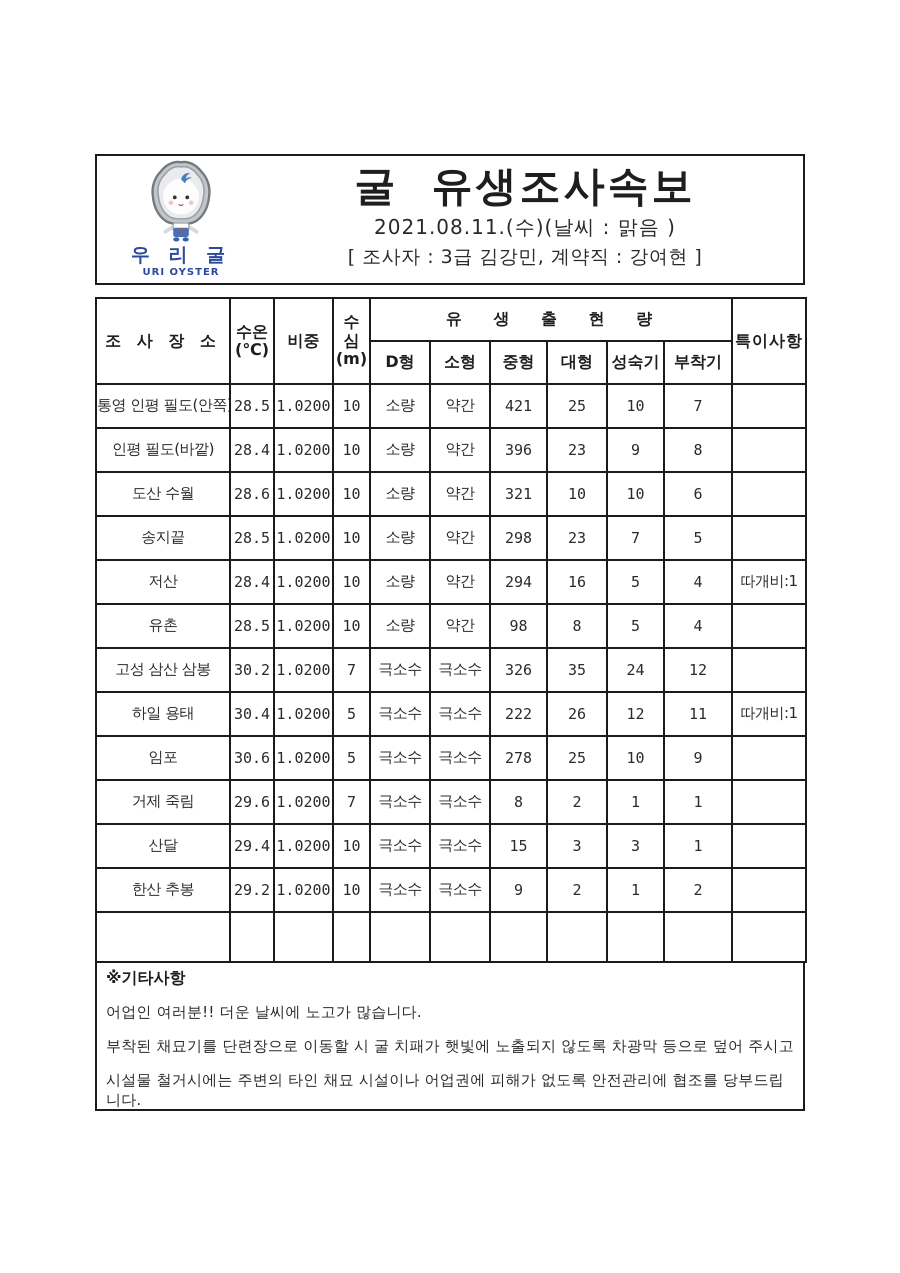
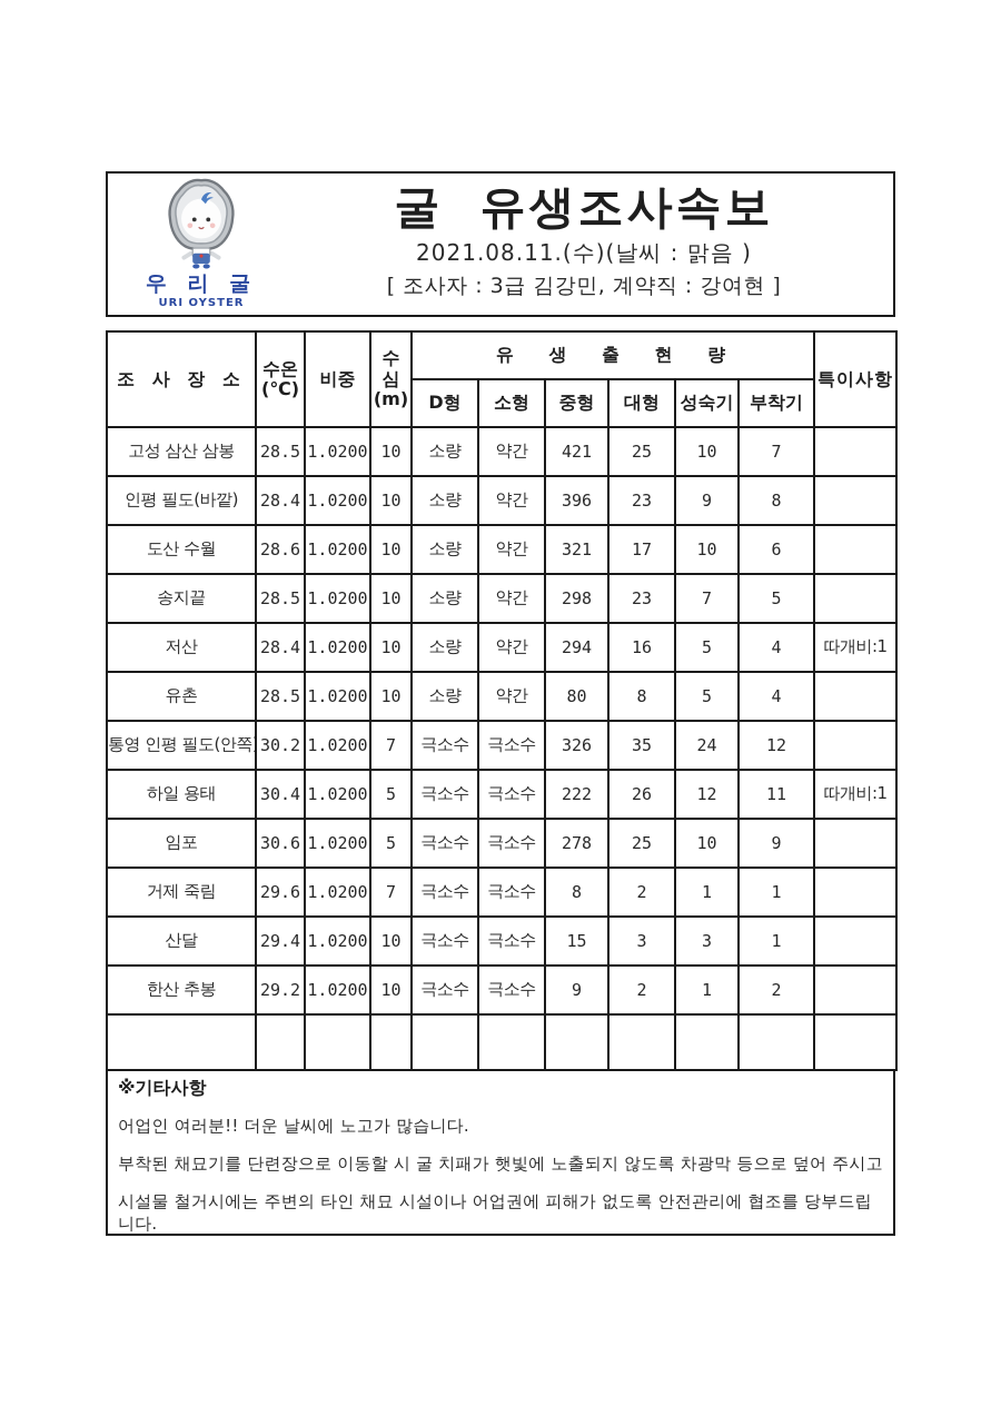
  우 리 굴
  URI OYSTER
  굴 유생조사속보
  2021.08.11.(수)(날씨 : 맑음 )
  [ 조사자 : 3급 김강민, 계약직 : 강여현 ]
  조 사 장 소	수온 (℃)	비중	수 심 (m)	유 생 출 현 량	특이사항
  D형	소형	중형	대형	성숙기	부착기
- 통영 인평 필도(안쪽)	28.5	1.0200	10	소량	약간	421	25	10	7
+ 고성 삼산 삼봉	28.5	1.0200	10	소량	약간	421	25	10	7
  인평 필도(바깥)	28.4	1.0200	10	소량	약간	396	23	9	8
- 도산 수월	28.6	1.0200	10	소량	약간	321	10	10	6
+ 도산 수월	28.6	1.0200	10	소량	약간	321	17	10	6
  송지끝	28.5	1.0200	10	소량	약간	298	23	7	5
  저산	28.4	1.0200	10	소량	약간	294	16	5	4	따개비:1
- 유촌	28.5	1.0200	10	소량	약간	98	8	5	4
+ 유촌	28.5	1.0200	10	소량	약간	80	8	5	4
- 고성 삼산 삼봉	30.2	1.0200	7	극소수	극소수	326	35	24	12
+ 통영 인평 필도(안쪽)	30.2	1.0200	7	극소수	극소수	326	35	24	12
  하일 용태	30.4	1.0200	5	극소수	극소수	222	26	12	11	따개비:1
  임포	30.6	1.0200	5	극소수	극소수	278	25	10	9
  거제 죽림	29.6	1.0200	7	극소수	극소수	8	2	1	1
  산달	29.4	1.0200	10	극소수	극소수	15	3	3	1
  한산 추봉	29.2	1.0200	10	극소수	극소수	9	2	1	2
  ※기타사항
  어업인 여러분!! 더운 날씨에 노고가 많습니다.
  부착된 채묘기를 단련장으로 이동할 시 굴 치패가 햇빛에 노출되지 않도록 차광막 등으로 덮어 주시고
  시설물 철거시에는 주변의 타인 채묘 시설이나 어업권에 피해가 없도록 안전관리에 협조를 당부드립니다.
